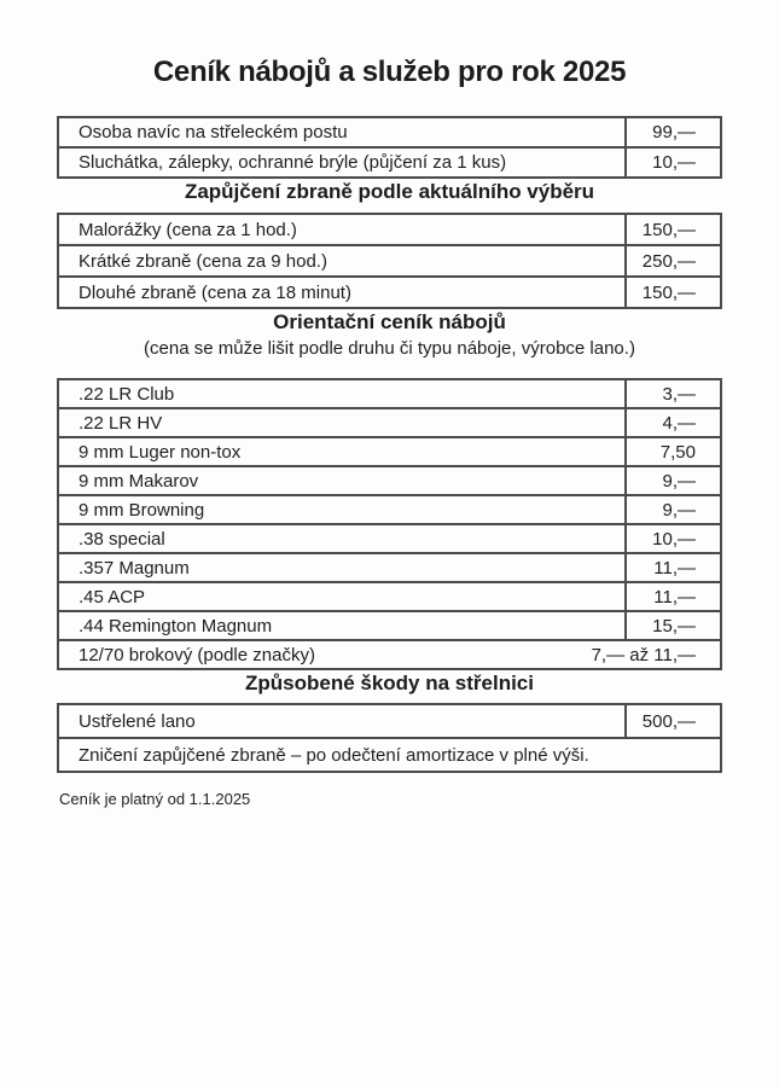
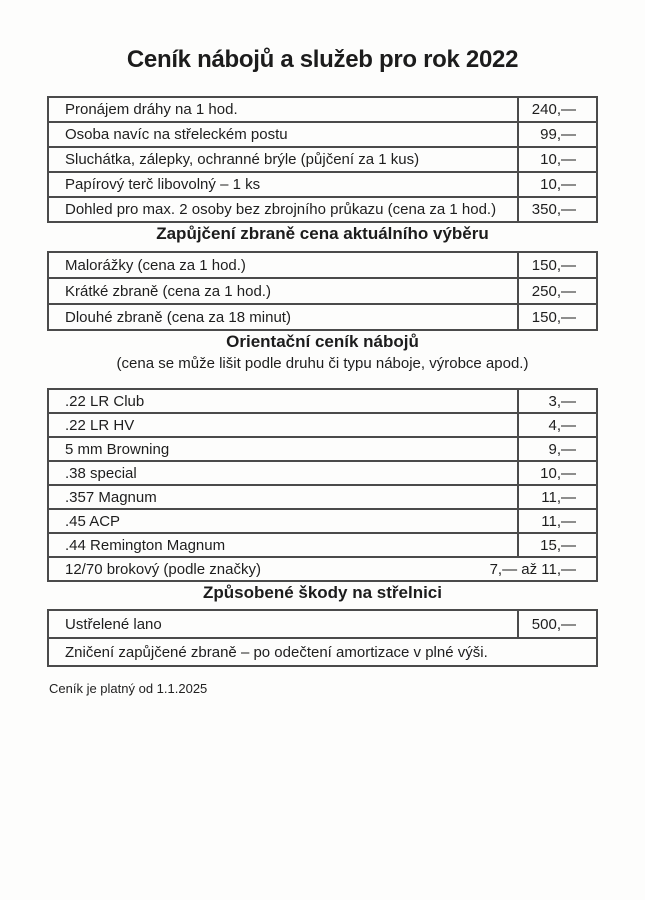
- Ceník nábojů a služeb pro rok 2025
+ Ceník nábojů a služeb pro rok 2022
+ Pronájem dráhy na 1 hod.	240,—
  Osoba navíc na střeleckém postu	99,—
  Sluchátka, zálepky, ochranné brýle (půjčení za 1 kus)	10,—
+ Papírový terč libovolný – 1 ks	10,—
+ Dohled pro max. 2 osoby bez zbrojního průkazu (cena za 1 hod.)	350,—
- Zapůjčení zbraně podle aktuálního výběru
+ Zapůjčení zbraně cena aktuálního výběru
  Malorážky (cena za 1 hod.)	150,—
- Krátké zbraně (cena za 9 hod.)	250,—
+ Krátké zbraně (cena za 1 hod.)	250,—
  Dlouhé zbraně (cena za 18 minut)	150,—
  Orientační ceník nábojů
- (cena se může lišit podle druhu či typu náboje, výrobce lano.)
+ (cena se může lišit podle druhu či typu náboje, výrobce apod.)
  .22 LR Club	3,—
  .22 LR HV	4,—
- 9 mm Luger non-tox	7,50
- 9 mm Makarov	9,—
- 9 mm Browning	9,—
+ 5 mm Browning	9,—
  .38 special	10,—
  .357 Magnum	11,—
  .45 ACP	11,—
  .44 Remington Magnum	15,—
  12/70 brokový (podle značky) 7,— až 11,—
  Způsobené škody na střelnici
  Ustřelené lano	500,—
  Zničení zapůjčené zbraně – po odečtení amortizace v plné výši.
  Ceník je platný od 1.1.2025
